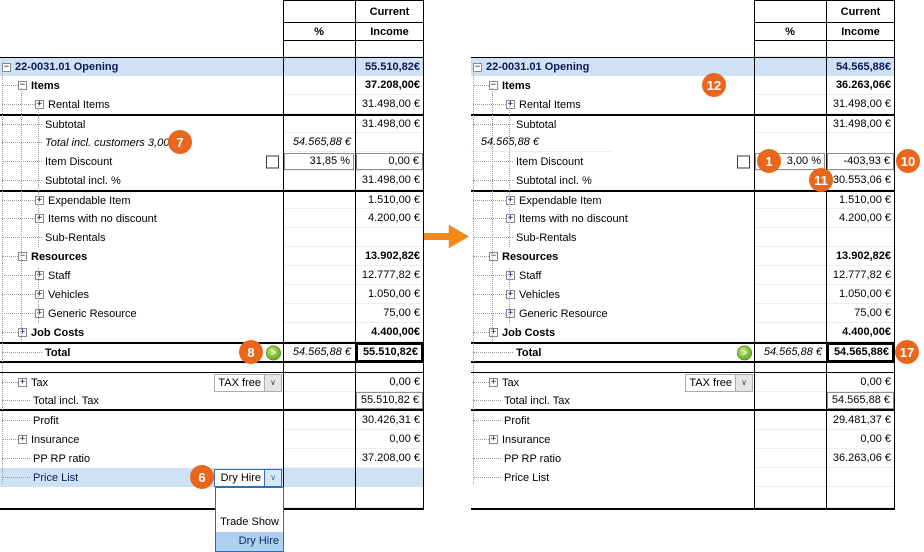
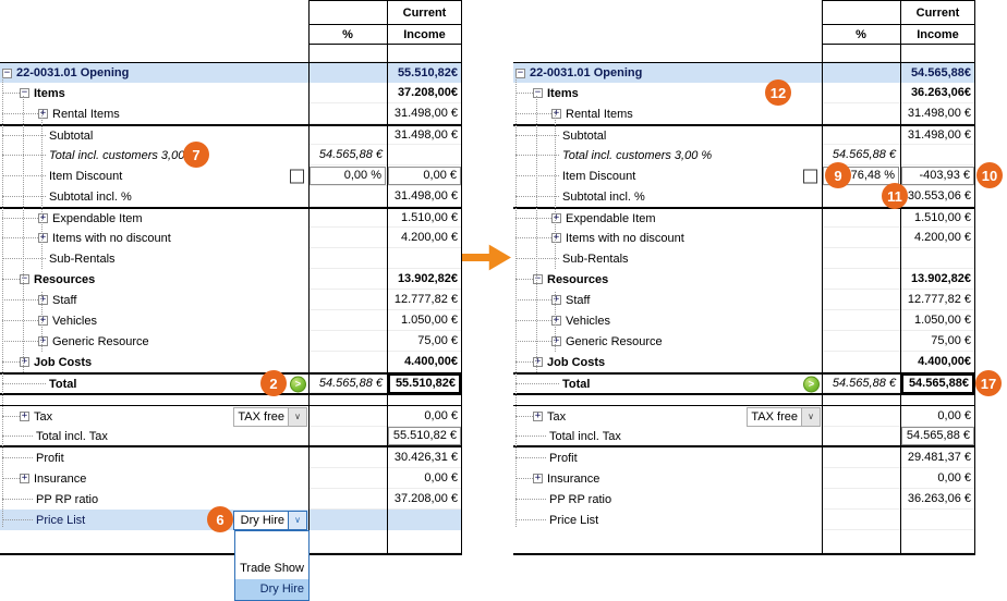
  Current
  %
  Income
  −
  22-0031.01 Opening
  55.510,82€
  −
  Items
  37.208,00€
  +
  Rental Items
  31.498,00 €
  Subtotal
  31.498,00 €
  Total incl. customers 3,00
  54.565,88 €
  Item Discount
- 31,85 %
+ 0,00 %
  0,00 €
  Subtotal incl. %
  31.498,00 €
  +
  Expendable Item
  1.510,00 €
  +
  Items with no discount
  4.200,00 €
  Sub-Rentals
  −
  Resources
  13.902,82€
  +
  Staff
  12.777,82 €
  +
  Vehicles
  1.050,00 €
  +
  Generic Resource
  75,00 €
  +
  Job Costs
  4.400,00€
  Total
  >
  54.565,88 €
  55.510,82€
  +
  Tax
  TAX free
  ∨
  0,00 €
  Total incl. Tax
  55.510,82 €
  Profit
  30.426,31 €
  +
  Insurance
  0,00 €
  PP RP ratio
  37.208,00 €
  Price List
  Dry Hire
  ∨
  Current
  %
  Income
  −
  22-0031.01 Opening
  54.565,88€
  −
  Items
  36.263,06€
  +
  Rental Items
  31.498,00 €
  Subtotal
  31.498,00 €
+ Total incl. customers 3,00 %
  54.565,88 €
  Item Discount
- 3,00 %
+ 76,48 %
  -403,93 €
  Subtotal incl. %
  30.553,06 €
  +
  Expendable Item
  1.510,00 €
  +
  Items with no discount
  4.200,00 €
  Sub-Rentals
  −
  Resources
  13.902,82€
  +
  Staff
  12.777,82 €
  +
  Vehicles
  1.050,00 €
  +
  Generic Resource
  75,00 €
  +
  Job Costs
  4.400,00€
  Total
  >
  54.565,88 €
  54.565,88€
  +
  Tax
  TAX free
  ∨
  0,00 €
  Total incl. Tax
  54.565,88 €
  Profit
  29.481,37 €
  +
  Insurance
  0,00 €
  PP RP ratio
  36.263,06 €
  Price List
  Trade Show
  Dry Hire
  6
  7
- 8
+ 2
- 1
+ 9
  10
  11
  12
  17
